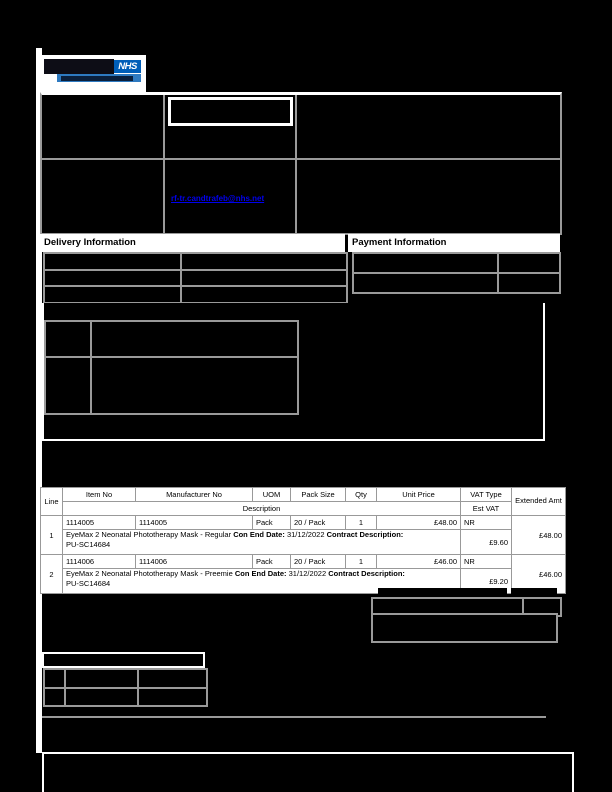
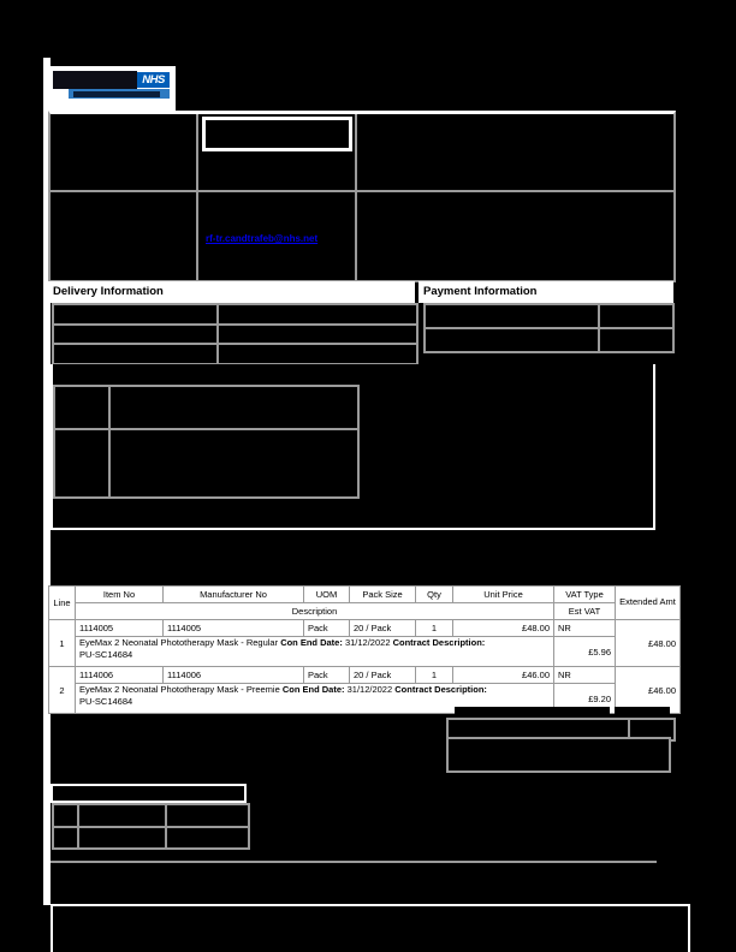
  NHS
  rf-tr.candtrafeb@nhs.net
  Delivery Information
  Payment Information
  Line	Item No	Manufacturer No	UOM	Pack Size	Qty	Unit Price	VAT Type	Extended Amt
  Description	Est VAT
  1	1114005	1114005	Pack	20 / Pack	1	£48.00	NR	£48.00
- EyeMax 2 Neonatal Phototherapy Mask - Regular Con End Date: 31/12/2022 Contract Description:PU-SC14684	£9.60
+ EyeMax 2 Neonatal Phototherapy Mask - Regular Con End Date: 31/12/2022 Contract Description:PU-SC14684	£5.96
  2	1114006	1114006	Pack	20 / Pack	1	£46.00	NR	£46.00
  EyeMax 2 Neonatal Phototherapy Mask - Preemie Con End Date: 31/12/2022 Contract Description:PU-SC14684	£9.20
